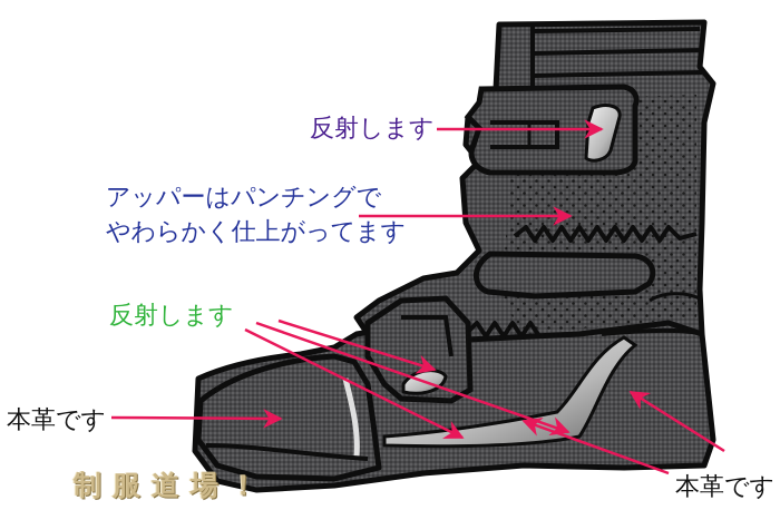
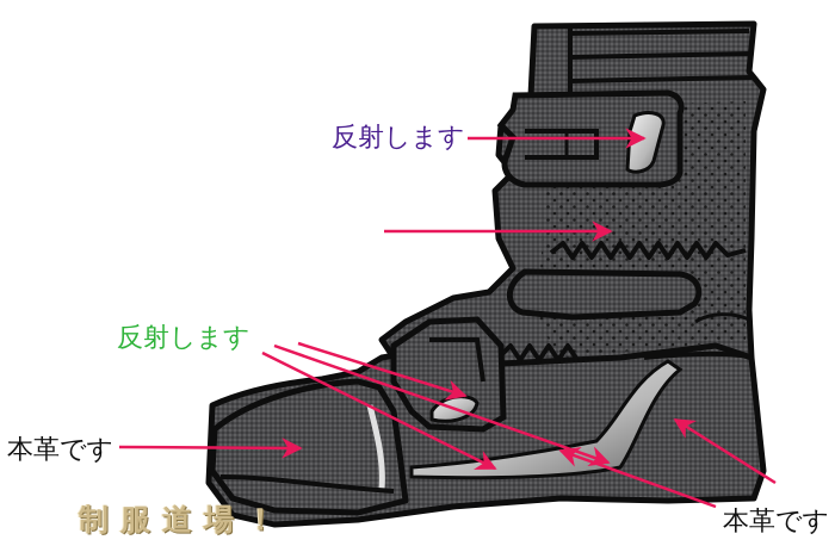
  反射します
- アッパーはパンチングで
- やわらかく仕上がってます
  反射します
  本革です
  本革です
  制服道場！
